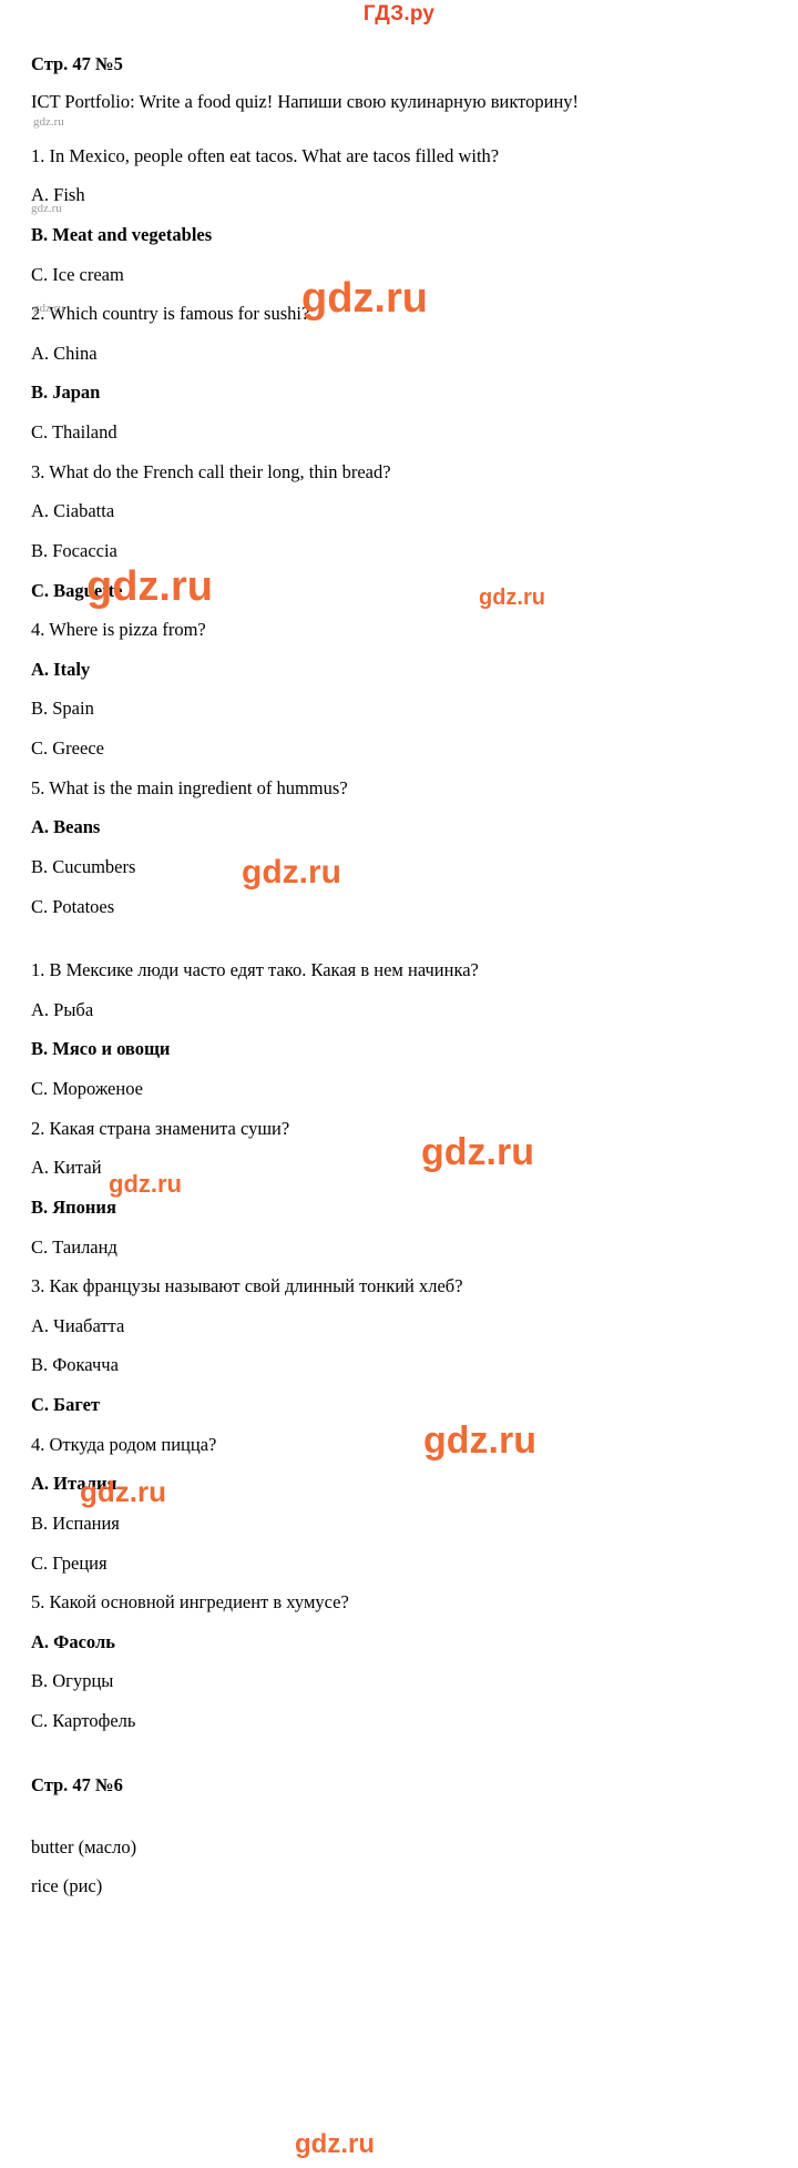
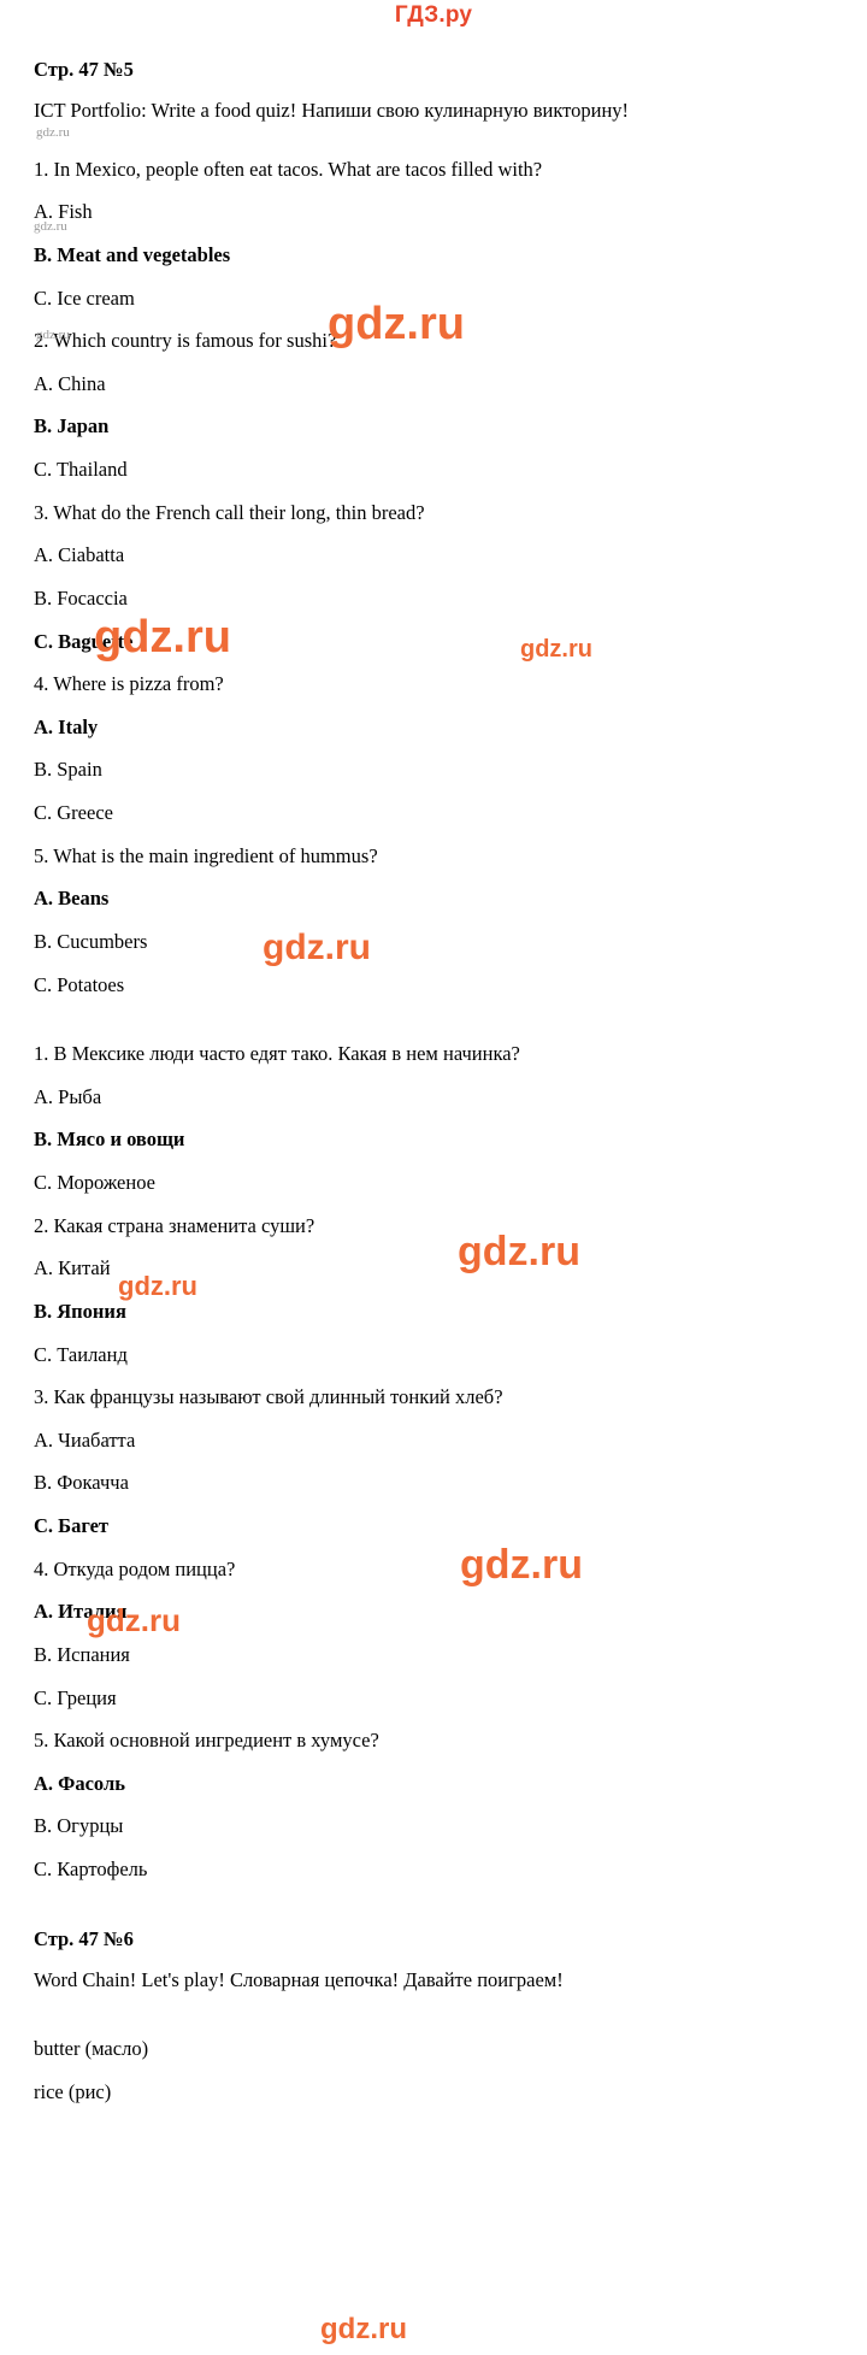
  ГДЗ.ру
  Стр. 47 №5
  ICT Portfolio: Write a food quiz! Напиши свою кулинарную викторину!
  1. In Mexico, people often eat tacos. What are tacos filled with?
  A. Fish
  B. Meat and vegetables
  C. Ice cream
  2. Which country is famous for sushi?
  A. China
  B. Japan
  C. Thailand
  3. What do the French call their long, thin bread?
  A. Ciabatta
  B. Focaccia
  C. Baguette
  4. Where is pizza from?
  A. Italy
  B. Spain
  C. Greece
  5. What is the main ingredient of hummus?
  A. Beans
  B. Cucumbers
  C. Potatoes
  1. В Мексике люди часто едят тако. Какая в нем начинка?
  A. Рыба
  B. Мясо и овощи
  C. Мороженое
  2. Какая страна знаменита суши?
  A. Китай
  B. Япония
  C. Таиланд
  3. Как французы называют свой длинный тонкий хлеб?
  A. Чиабатта
  B. Фокачча
  C. Багет
  4. Откуда родом пицца?
  A. Италия
  B. Испания
  C. Греция
  5. Какой основной ингредиент в хумусе?
  A. Фасоль
  B. Огурцы
  C. Картофель
  Стр. 47 №6
+ Word Chain! Let's play! Словарная цепочка! Давайте поиграем!
  butter (масло)
  rice (рис)
  gdz.ru
  gdz.ru
  gdz.ru
  gdz.ru
  gdz.ru
  gdz.ru
  gdz.ru
  gdz.ru
  gdz.ru
  gdz.ru
  gdz.ru
  gdz.ru
